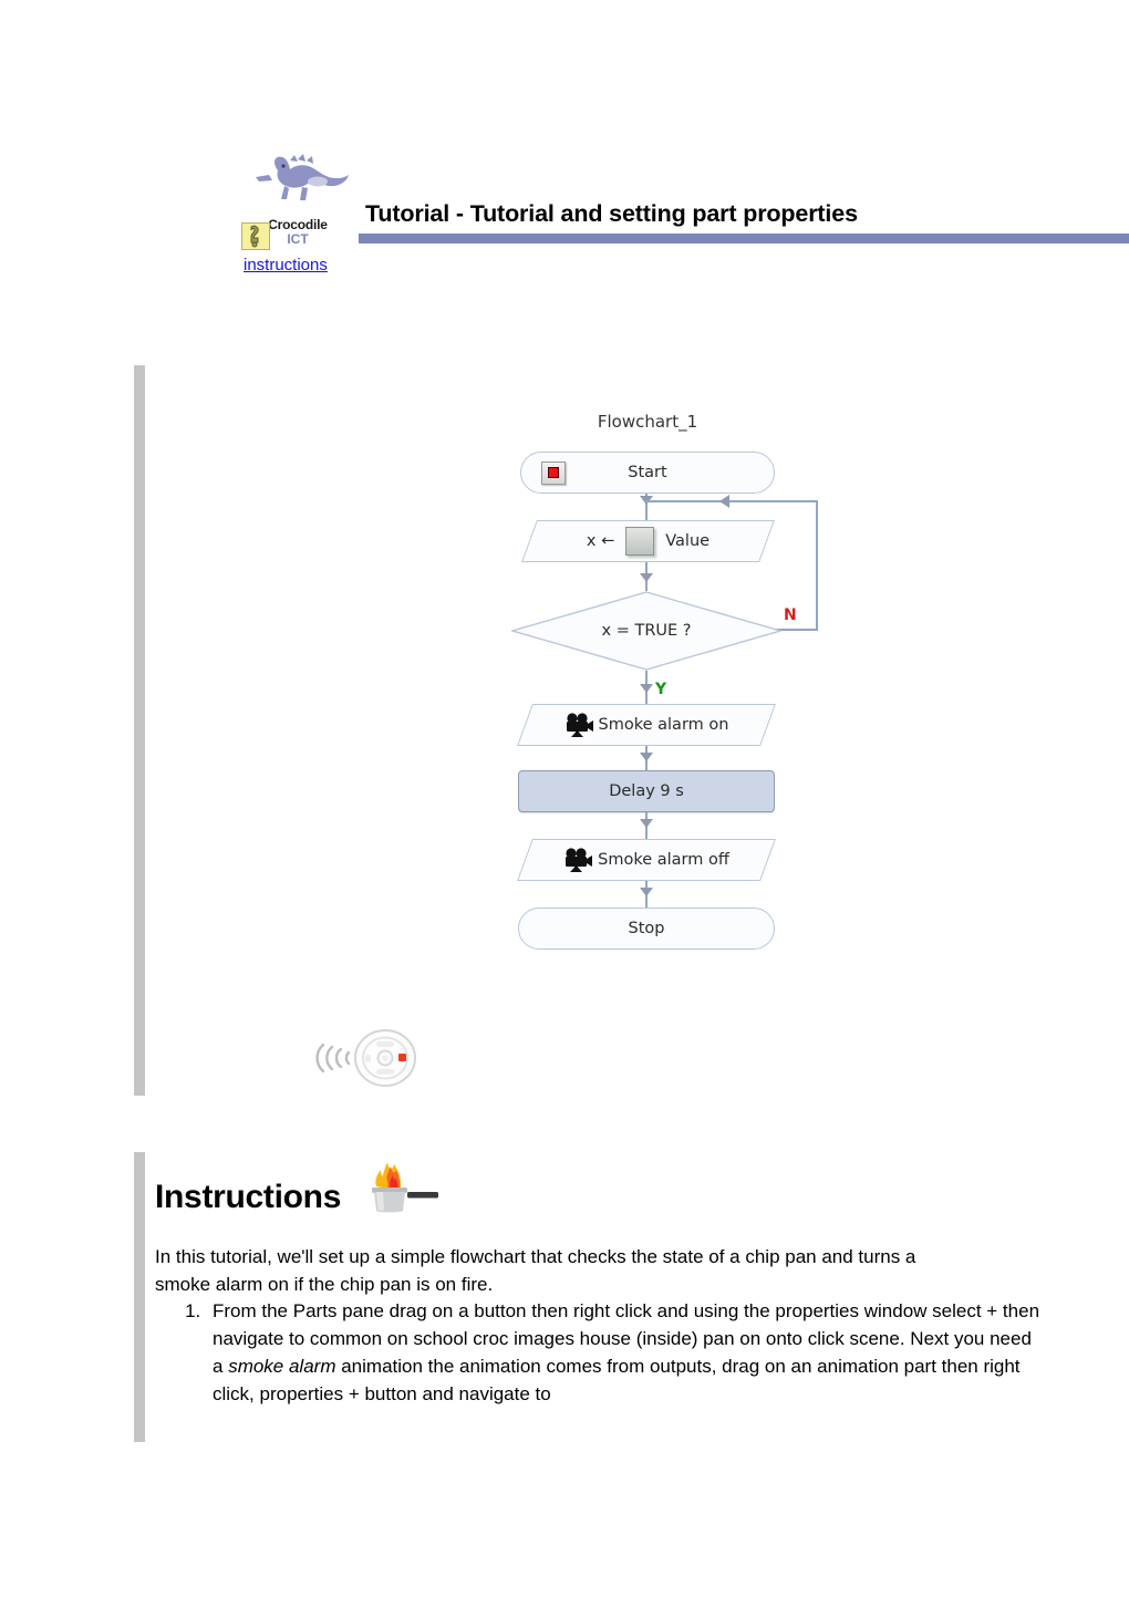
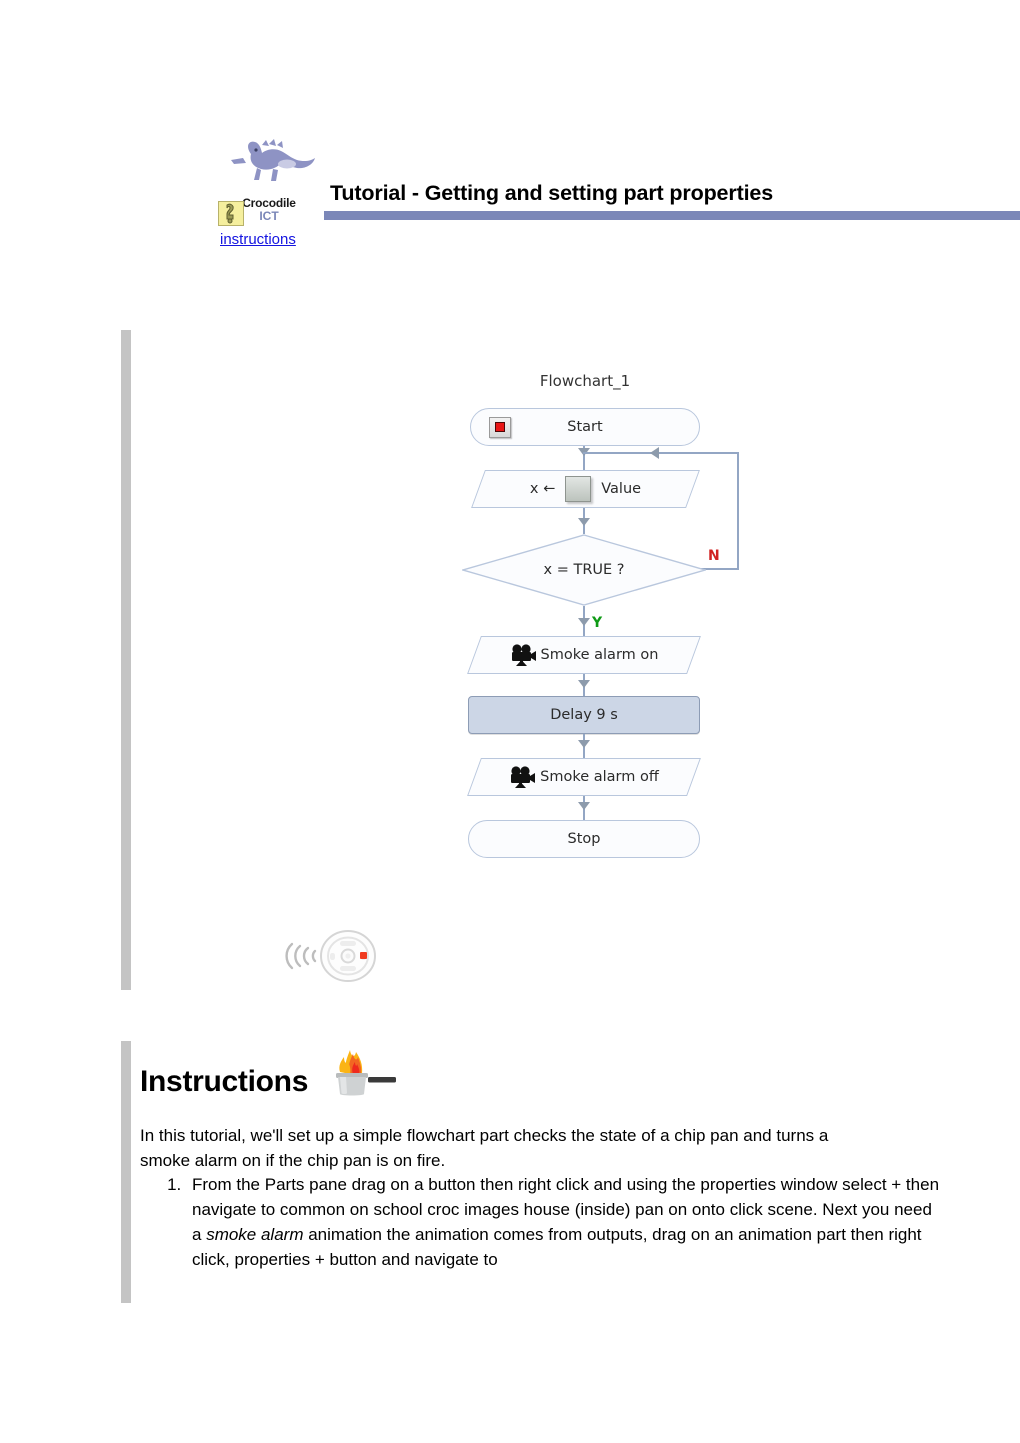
  Crocodile
  ICT
  instructions
- Tutorial - Tutorial and setting part properties
+ Tutorial - Getting and setting part properties
  Flowchart_1
  Start
  N
  x ←
  Value
  x = TRUE ?
  Y
  Smoke alarm on
  Delay 9 s
  Smoke alarm off
  Stop
  Instructions
- In this tutorial, we'll set up a simple flowchart that checks the state of a chip pan and turns a smoke alarm on if the chip pan is on fire.
+ In this tutorial, we'll set up a simple flowchart part checks the state of a chip pan and turns a smoke alarm on if the chip pan is on fire.
  From the Parts pane drag on a button then right click and using the properties window select + then navigate to common on school croc images house (inside) pan on onto click scene. Next you need a smoke alarm animation the animation comes from outputs, drag on an animation part then right click, properties + button and navigate to
